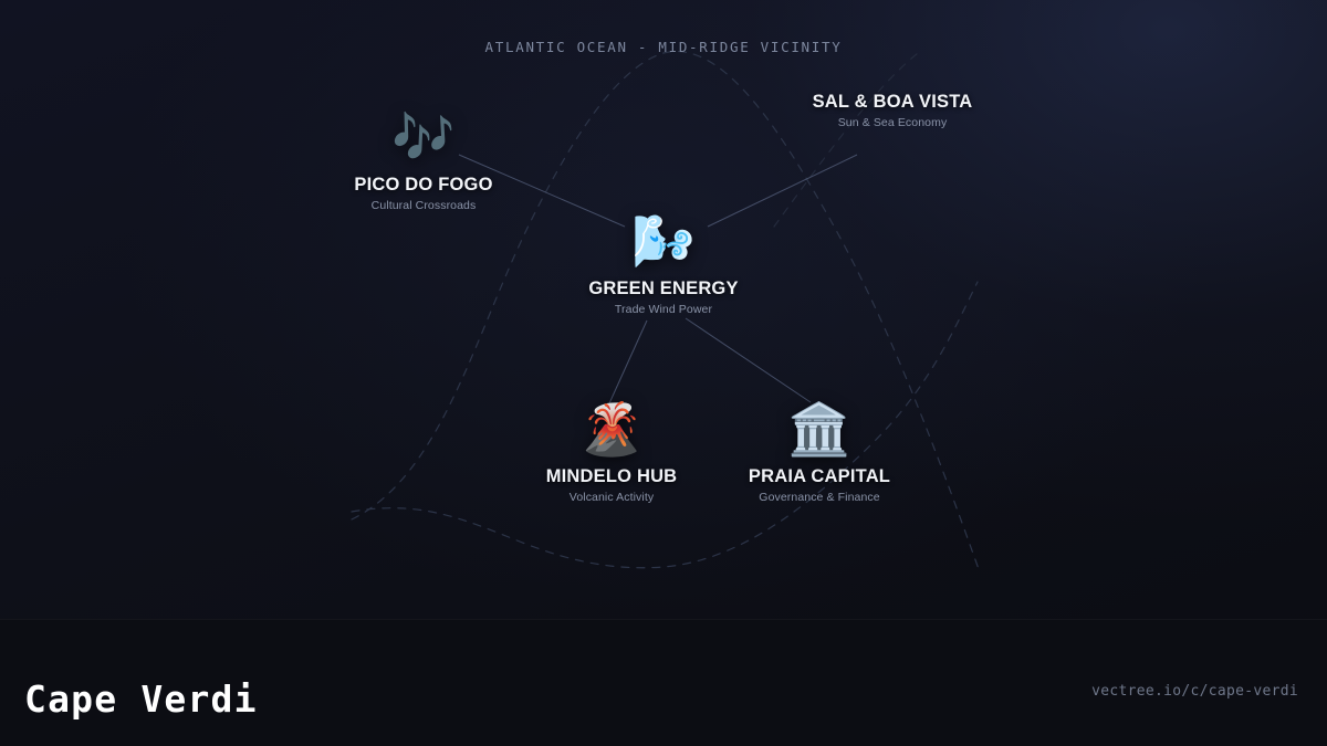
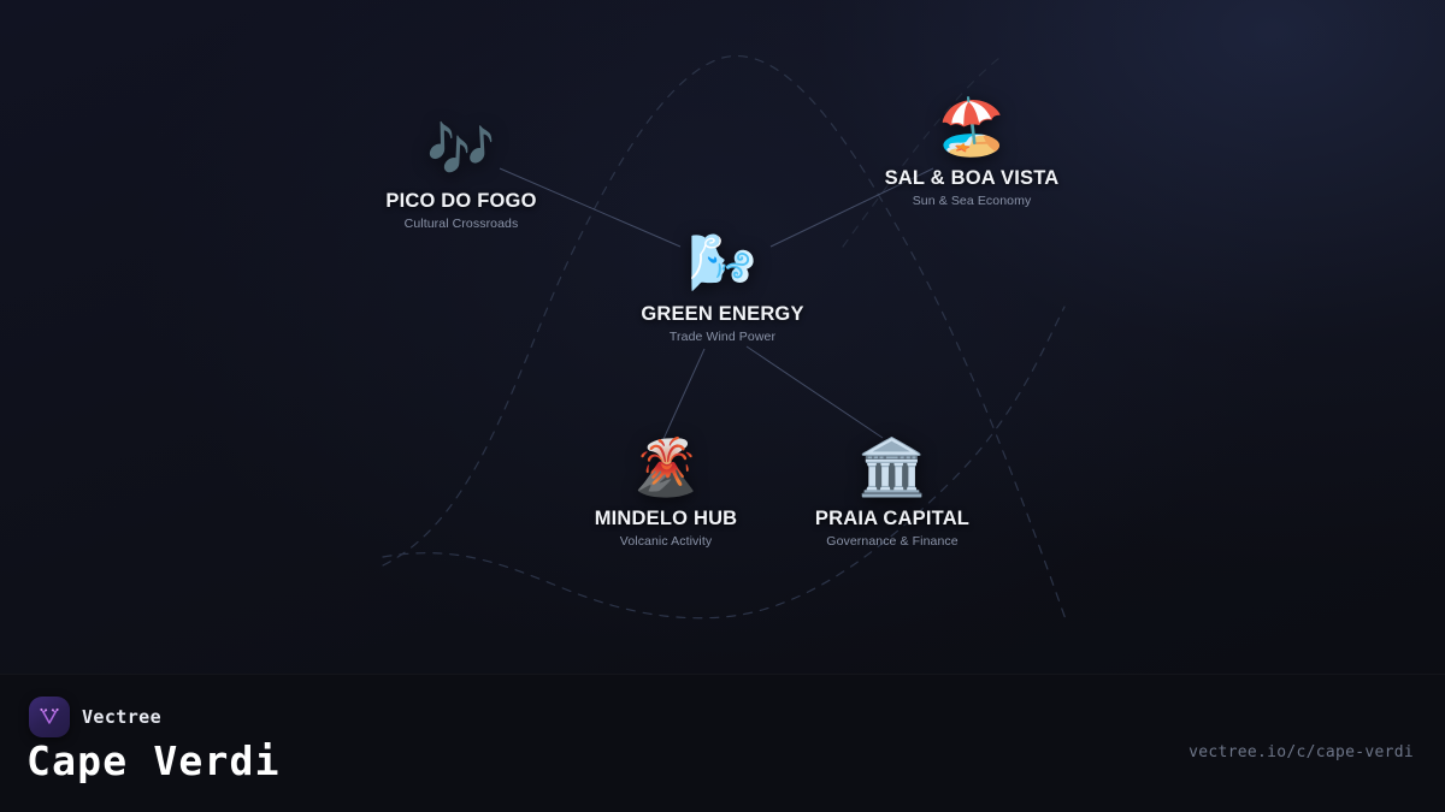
- ATLANTIC OCEAN - MID-RIDGE VICINITY
  🎶
  PICO DO FOGO
  Cultural Crossroads
+ 🏖️
  SAL & BOA VISTA
  Sun & Sea Economy
  🌬️
  GREEN ENERGY
  Trade Wind Power
  🌋
  MINDELO HUB
  Volcanic Activity
  🏛️
  PRAIA CAPITAL
  Governance & Finance
+ Vectree
  Cape Verdi
  vectree.io/c/cape-verdi
